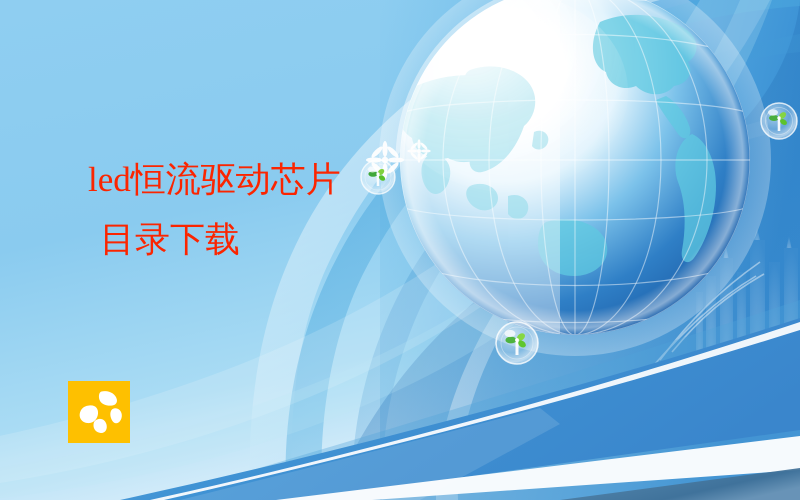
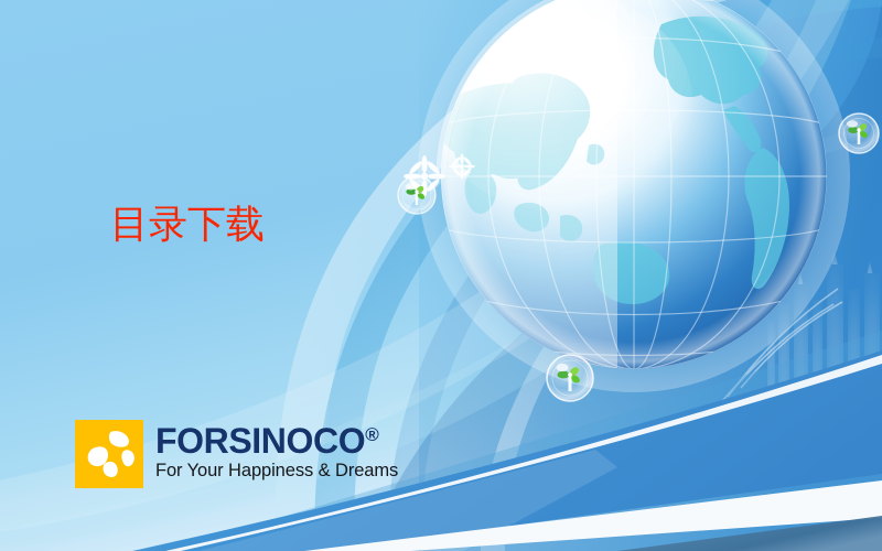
- led恒流驱动芯片
  目录下载
+ FORSINOCO®
+ For Your Happiness & Dreams
